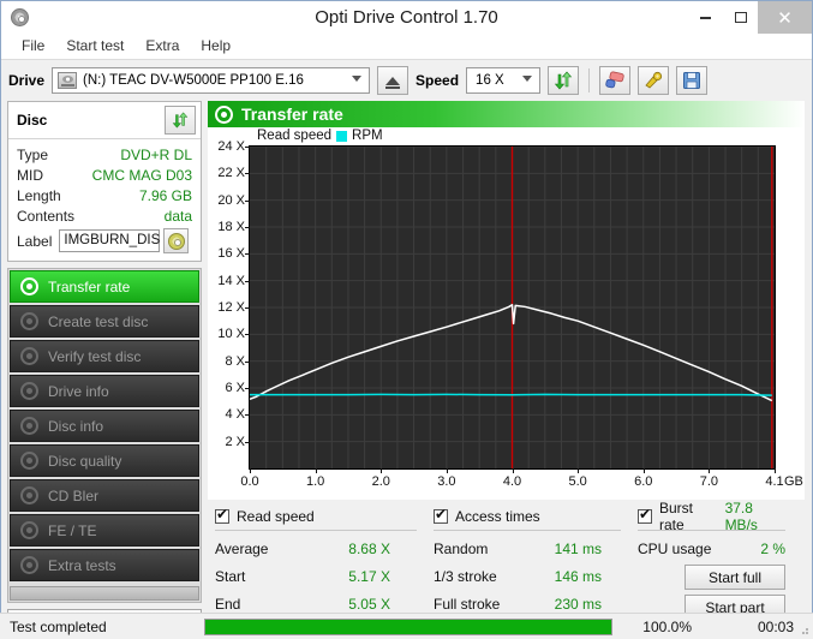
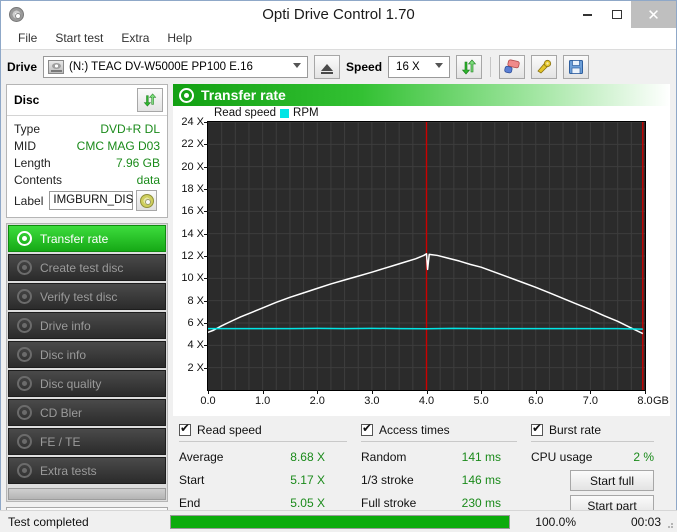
  Opti Drive Control 1.70
  ✕
  File
  Start test
  Extra
  Help
  Drive
  (N:) TEAC DV-W5000E PP100 E.16
  Speed
  16 X
  Disc
  Type
  DVD+R DL
  MID
  CMC MAG D03
  Length
  7.96 GB
  Contents
  data
  Label
  IMGBURN_DIS
  Transfer rate
  Create test disc
  Verify test disc
  Drive info
  Disc info
  Disc quality
  CD Bler
  FE / TE
  Extra tests
  Transfer rate
  Read speed
  RPM
  2 X
  4 X
  6 X
  8 X
  10 X
  12 X
  14 X
  16 X
  18 X
  20 X
  22 X
  24 X
  0.0
  1.0
  2.0
  3.0
  4.0
  5.0
  6.0
  7.0
- 4.1
+ 8.0
  GB
  Read speed
  Average
  8.68 X
  Start
  5.17 X
  End
  5.05 X
  Access times
  Random
  141 ms
  1/3 stroke
  146 ms
  Full stroke
  230 ms
  Burst rate
- 37.8 MB/s
  CPU usage
  2 %
  Start full
  Start part
  Test completed
  100.0%
  00:03
